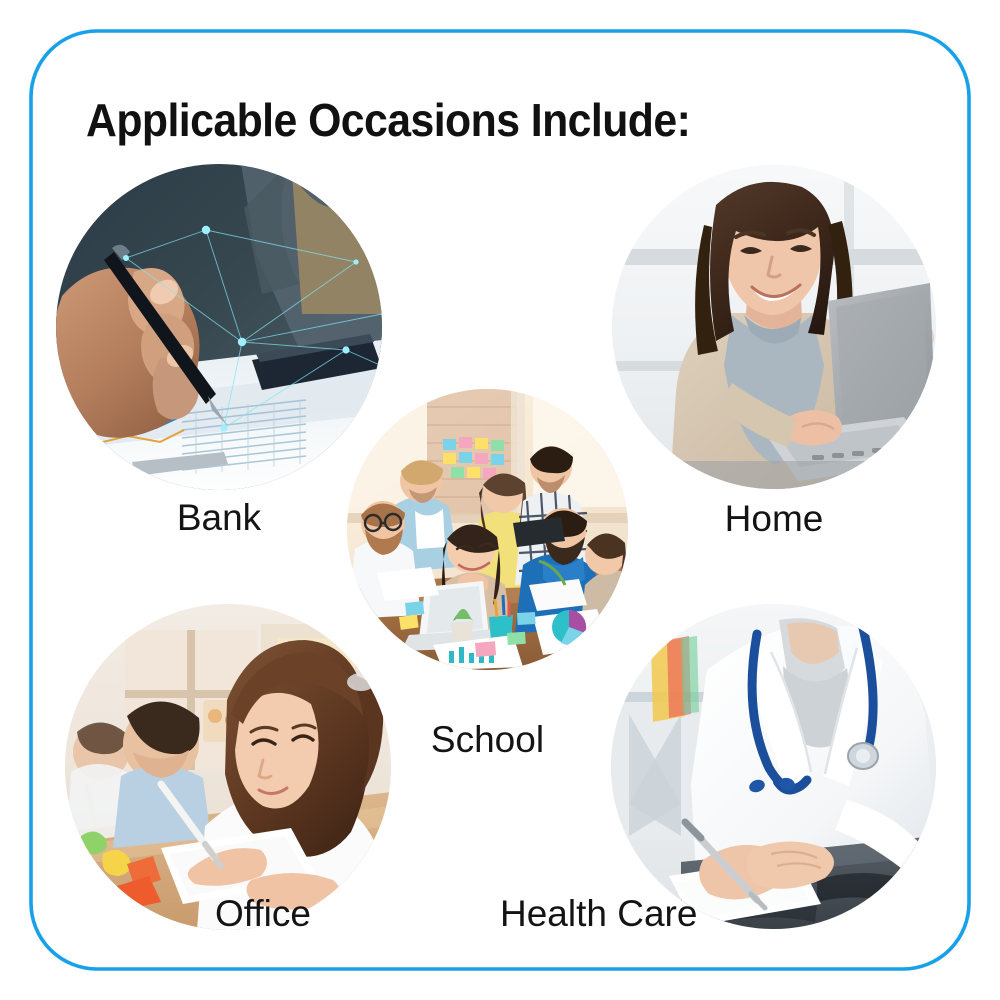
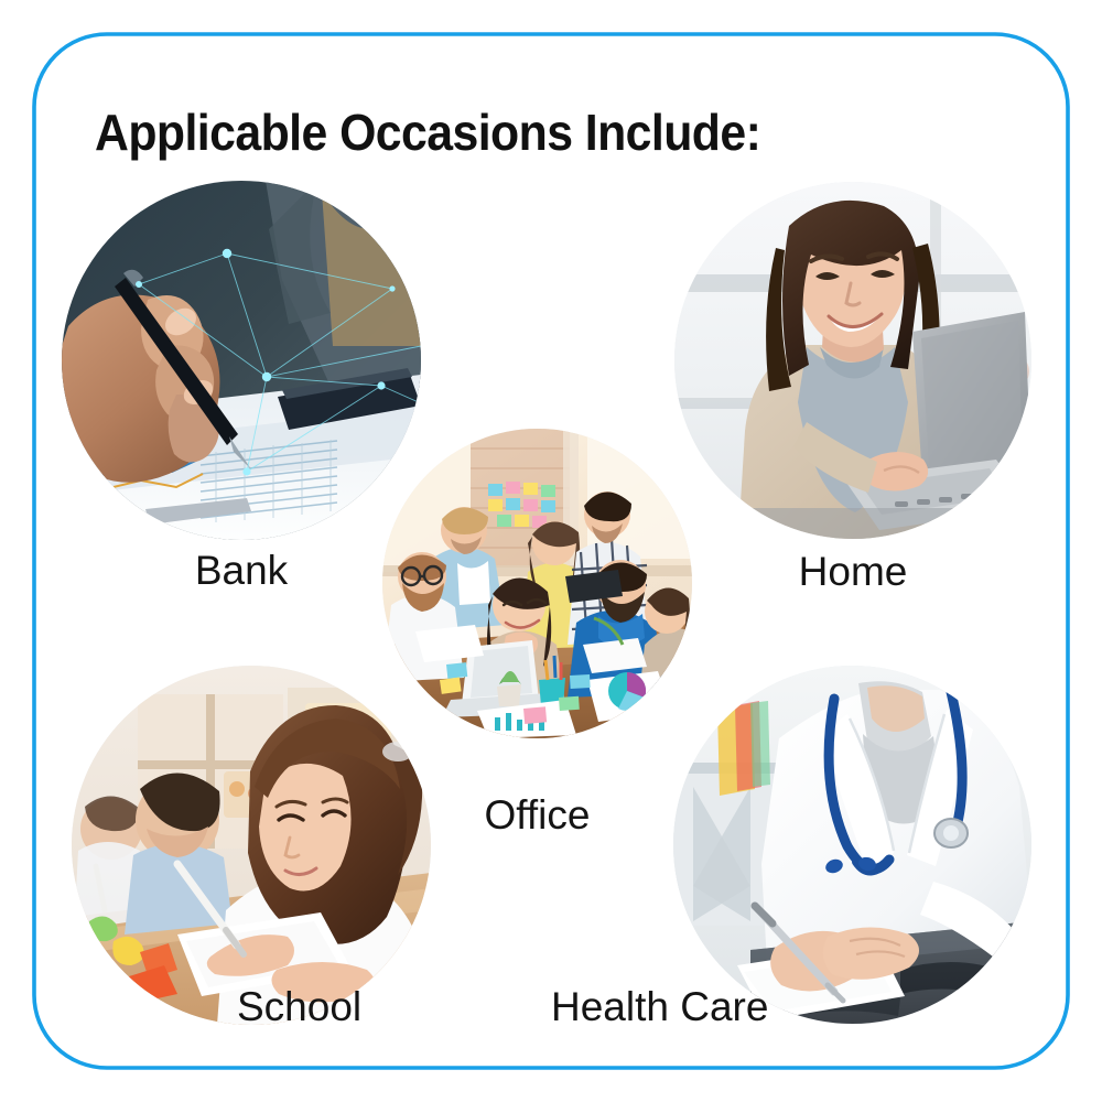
  Applicable Occasions Include:
  Bank
  Home
- Office
+ School
  Health Care
- School
+ Office
